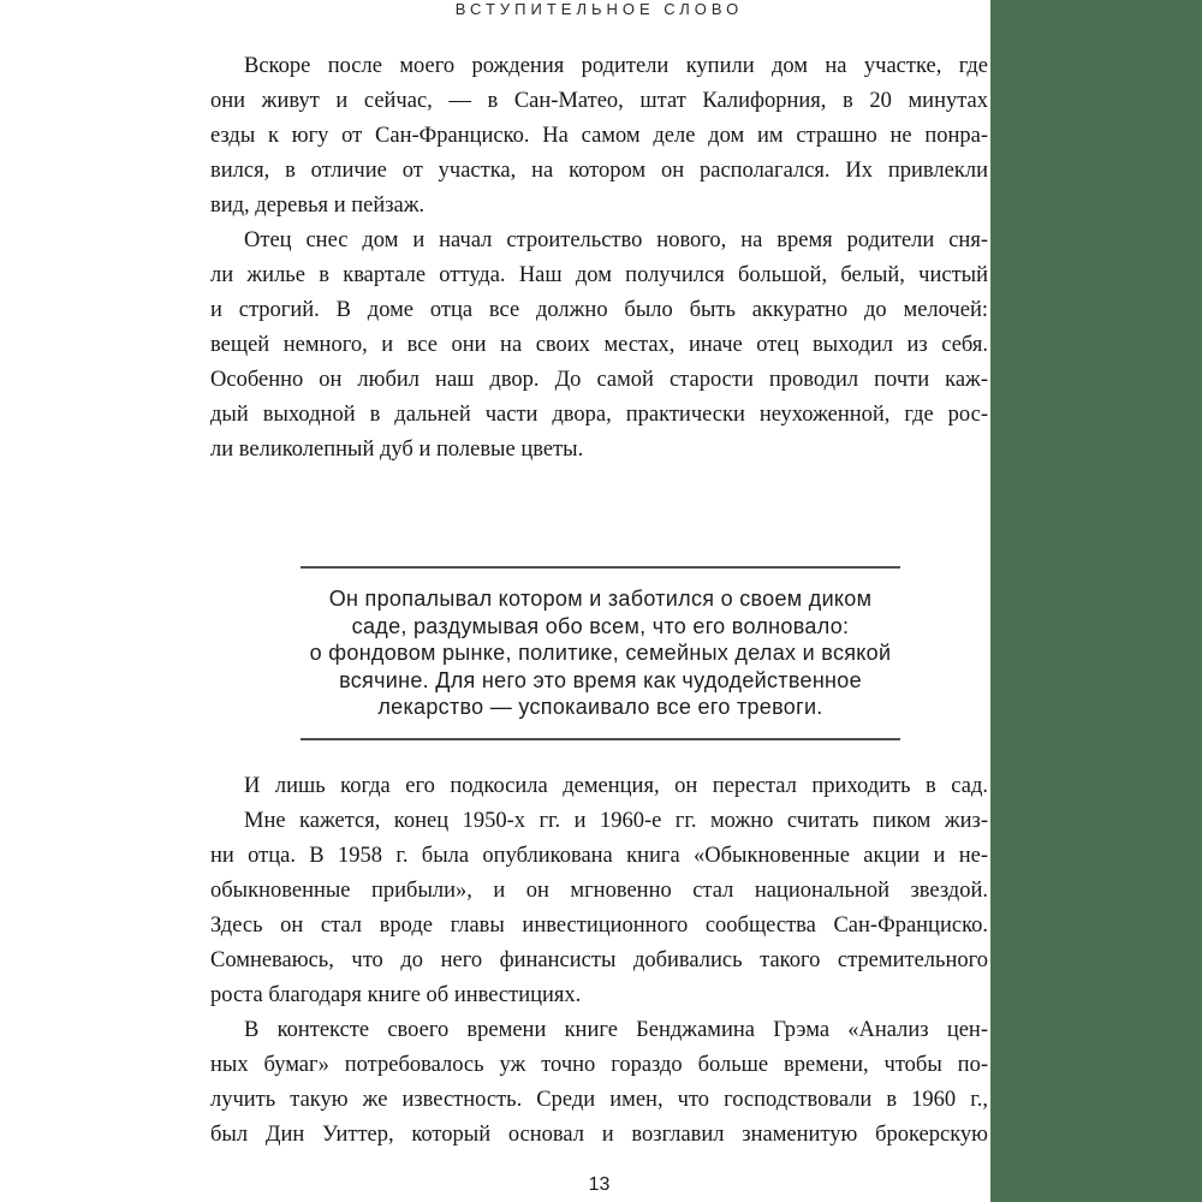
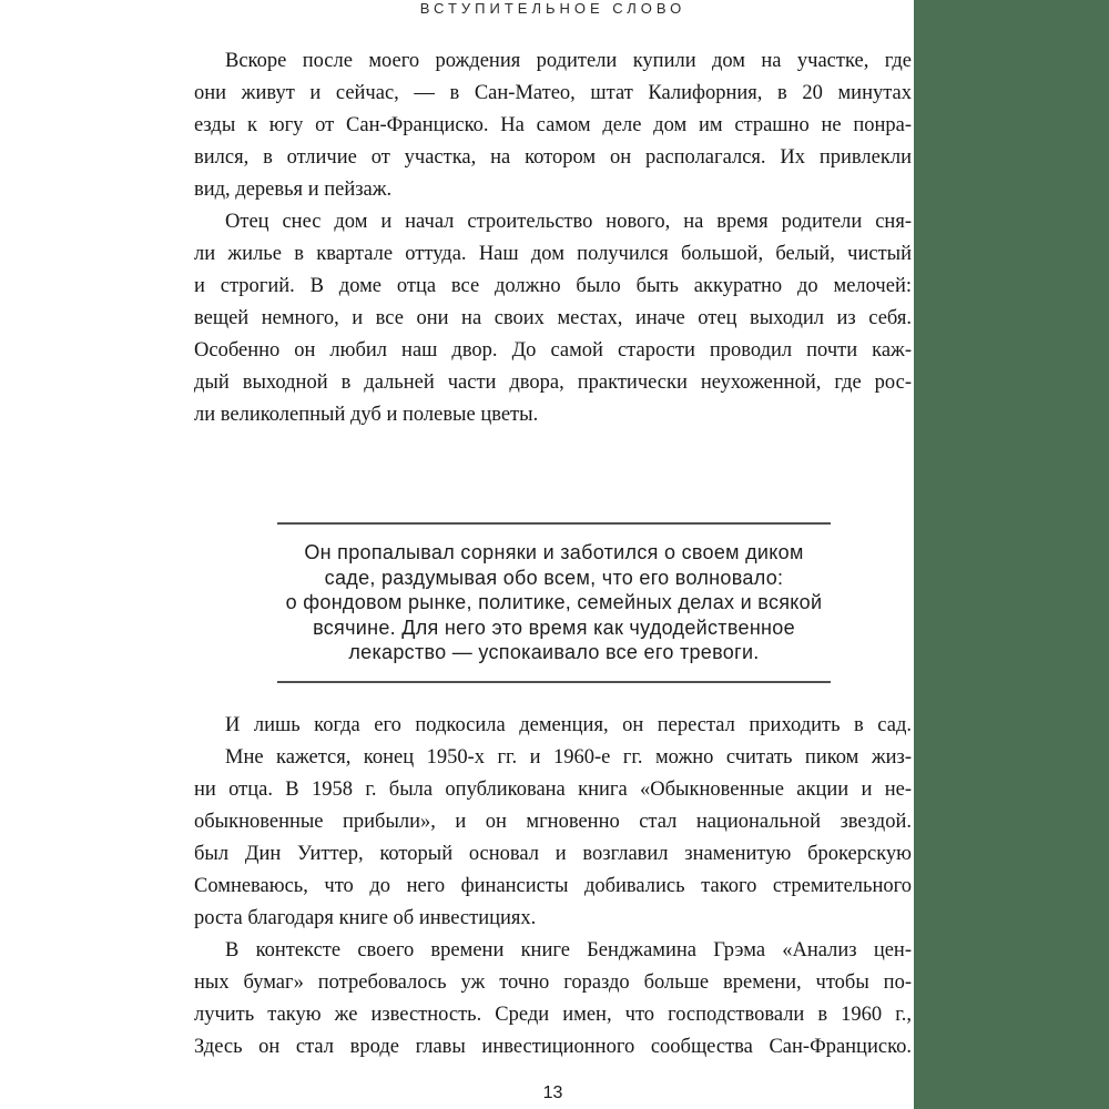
  ВСТУПИТЕЛЬНОЕ СЛОВО
  Вскоре после моего рождения родители купили дом на участке, где
  они живут и сейчас, — в Сан-Матео, штат Калифорния, в 20 минутах
  езды к югу от Сан-Франциско. На самом деле дом им страшно не понра-
  вился, в отличие от участка, на котором он располагался. Их привлекли
  вид, деревья и пейзаж.
  Отец снес дом и начал строительство нового, на время родители сня-
  ли жилье в квартале оттуда. Наш дом получился большой, белый, чистый
  и строгий. В доме отца все должно было быть аккуратно до мелочей:
  вещей немного, и все они на своих местах, иначе отец выходил из себя.
  Особенно он любил наш двор. До самой старости проводил почти каж-
  дый выходной в дальней части двора, практически неухоженной, где рос-
  ли великолепный дуб и полевые цветы.
- Он пропалывал котором и заботился о своем диком
+ Он пропалывал сорняки и заботился о своем диком
  саде, раздумывая обо всем, что его волновало:
  о фондовом рынке, политике, семейных делах и всякой
  всячине. Для него это время как чудодейственное
  лекарство — успокаивало все его тревоги.
  И лишь когда его подкосила деменция, он перестал приходить в сад.
  Мне кажется, конец 1950-х гг. и 1960-е гг. можно считать пиком жиз-
  ни отца. В 1958 г. была опубликована книга «Обыкновенные акции и не-
  обыкновенные прибыли», и он мгновенно стал национальной звездой.
- Здесь он стал вроде главы инвестиционного сообщества Сан-Франциско.
+ был Дин Уиттер, который основал и возглавил знаменитую брокерскую
  Сомневаюсь, что до него финансисты добивались такого стремительного
  роста благодаря книге об инвестициях.
  В контексте своего времени книге Бенджамина Грэма «Анализ цен-
  ных бумаг» потребовалось уж точно гораздо больше времени, чтобы по-
  лучить такую же известность. Среди имен, что господствовали в 1960 г.,
- был Дин Уиттер, который основал и возглавил знаменитую брокерскую
+ Здесь он стал вроде главы инвестиционного сообщества Сан-Франциско.
  13
